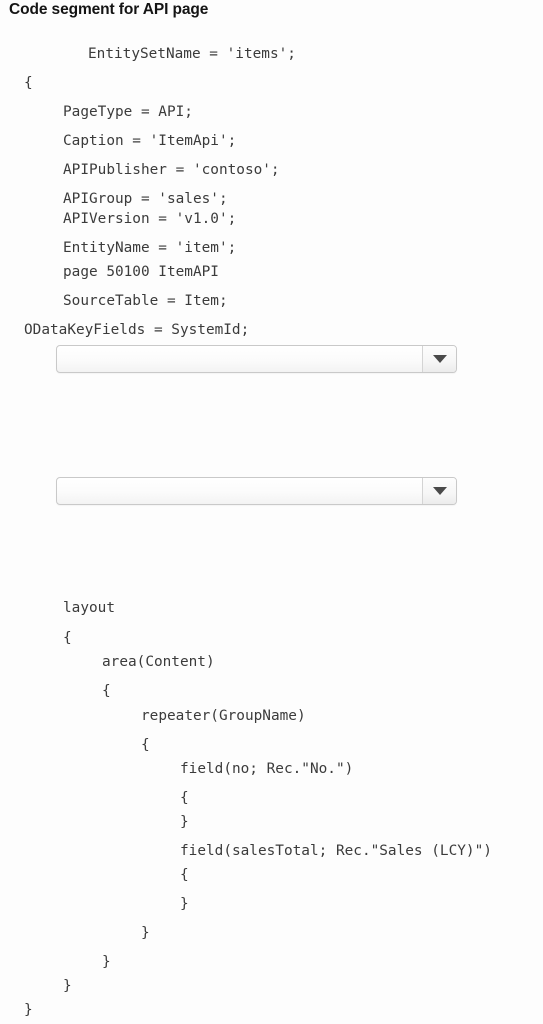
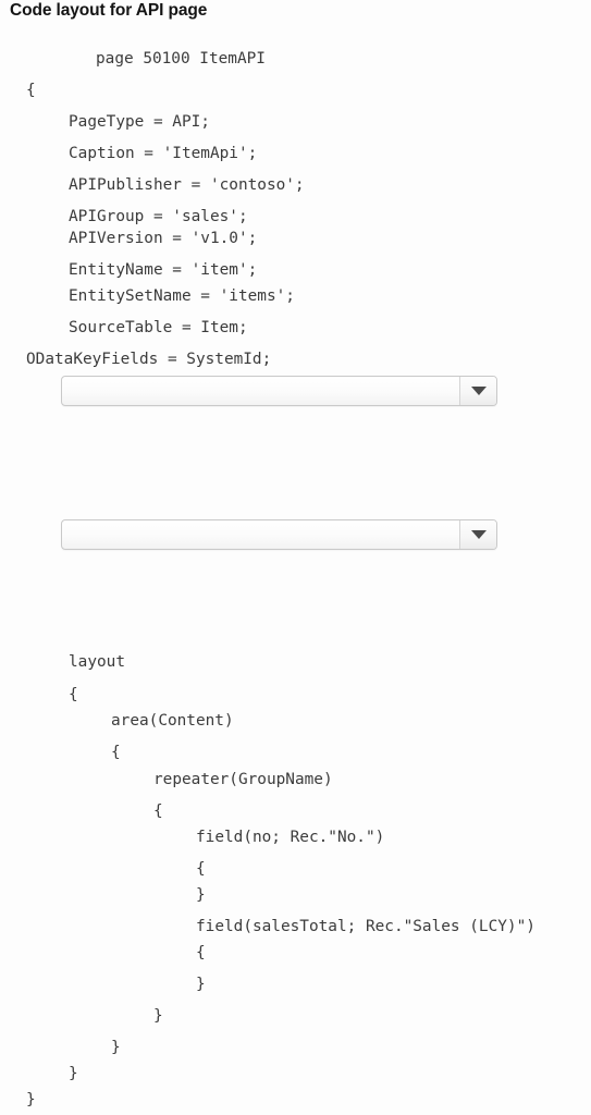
- Code segment for API page
+ Code layout for API page
- EntitySetName = 'items';
+ page 50100 ItemAPI
  {
  PageType = API;
  Caption = 'ItemApi';
  APIPublisher = 'contoso';
  APIGroup = 'sales';
  APIVersion = 'v1.0';
  EntityName = 'item';
- page 50100 ItemAPI
+ EntitySetName = 'items';
  SourceTable = Item;
  ODataKeyFields = SystemId;
  layout
  {
  area(Content)
  {
  repeater(GroupName)
  {
  field(no; Rec."No.")
  {
  }
  field(salesTotal; Rec."Sales (LCY)")
  {
  }
  }
  }
  }
  }
